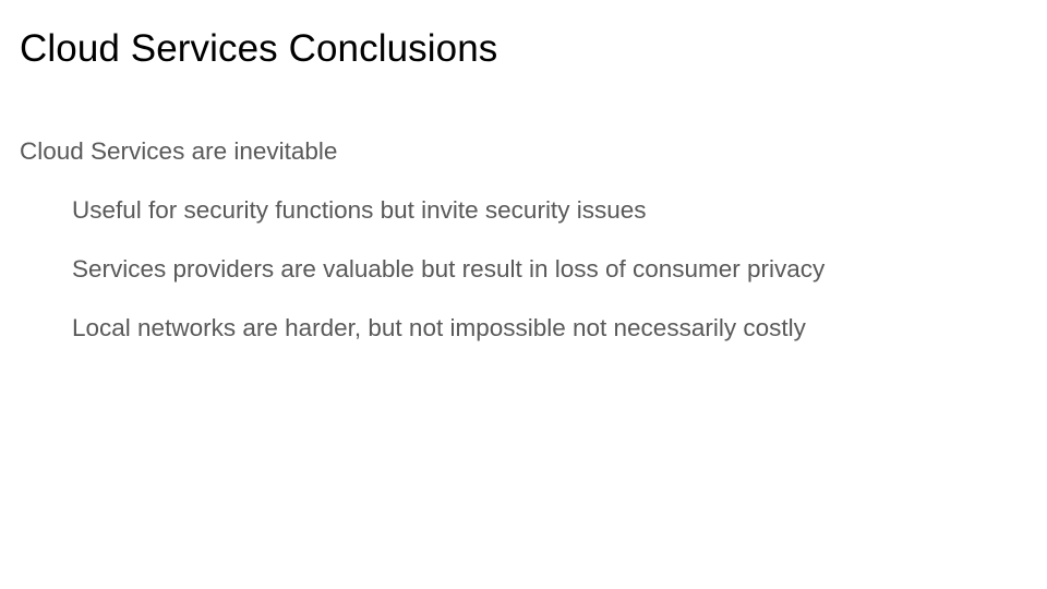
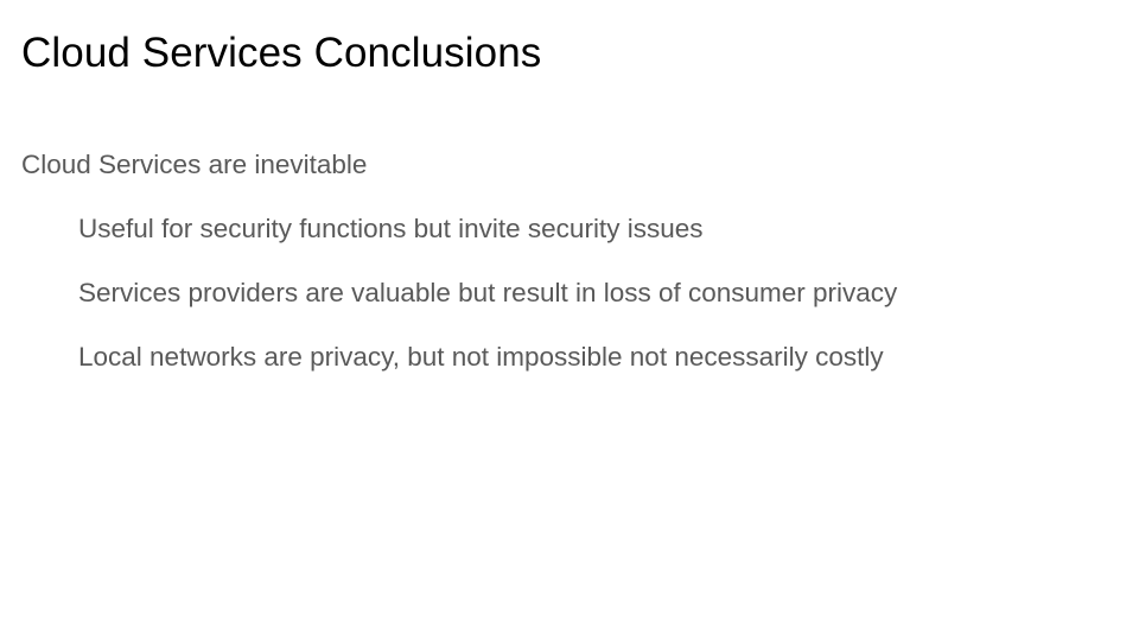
  Cloud Services Conclusions
  Cloud Services are inevitable
  Useful for security functions but invite security issues
  Services providers are valuable but result in loss of consumer privacy
- Local networks are harder, but not impossible not necessarily costly
+ Local networks are privacy, but not impossible not necessarily costly
